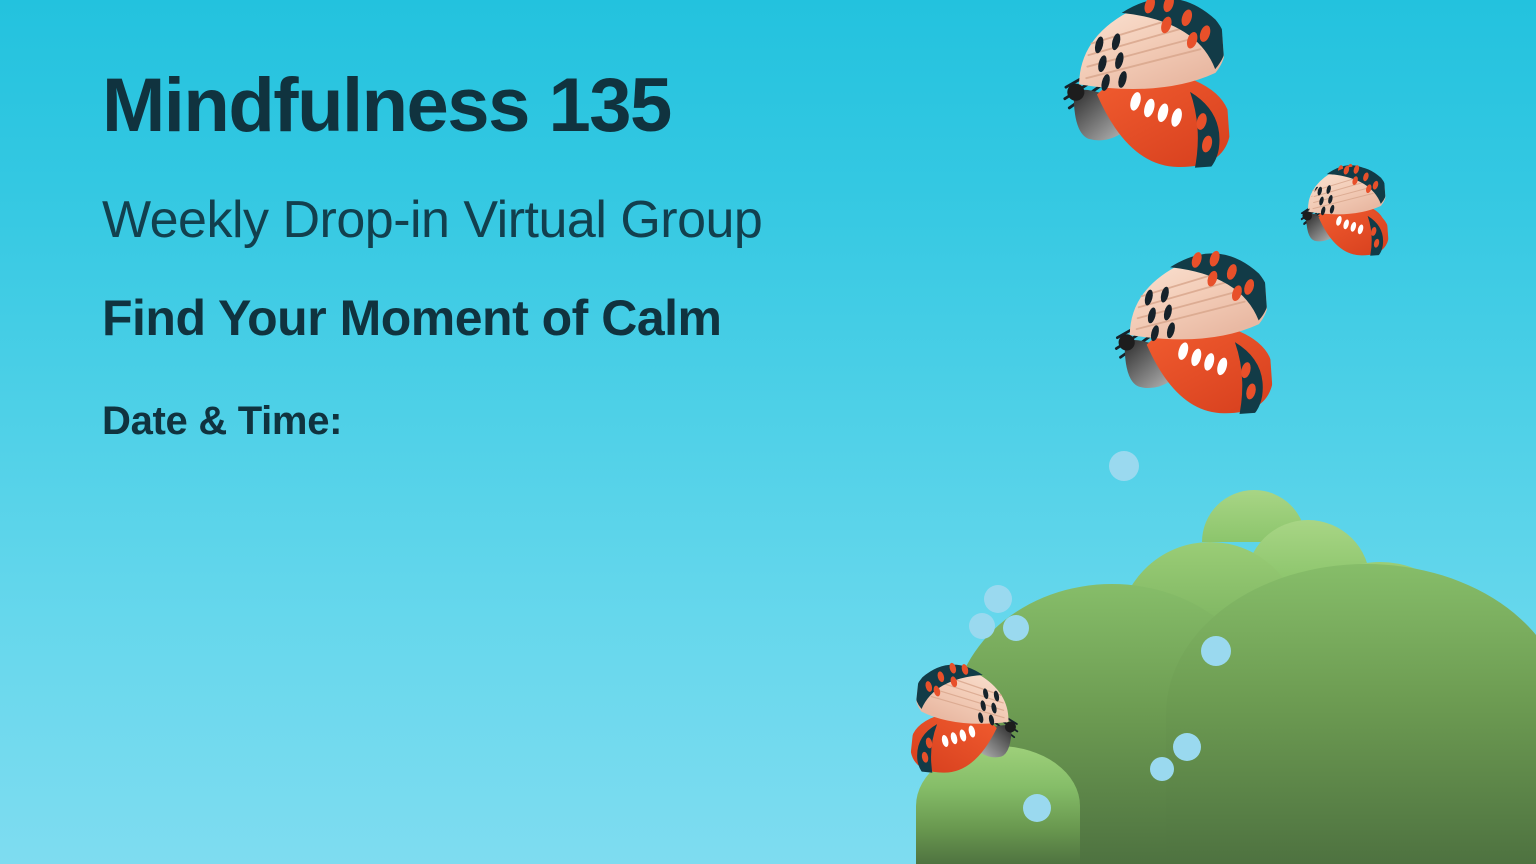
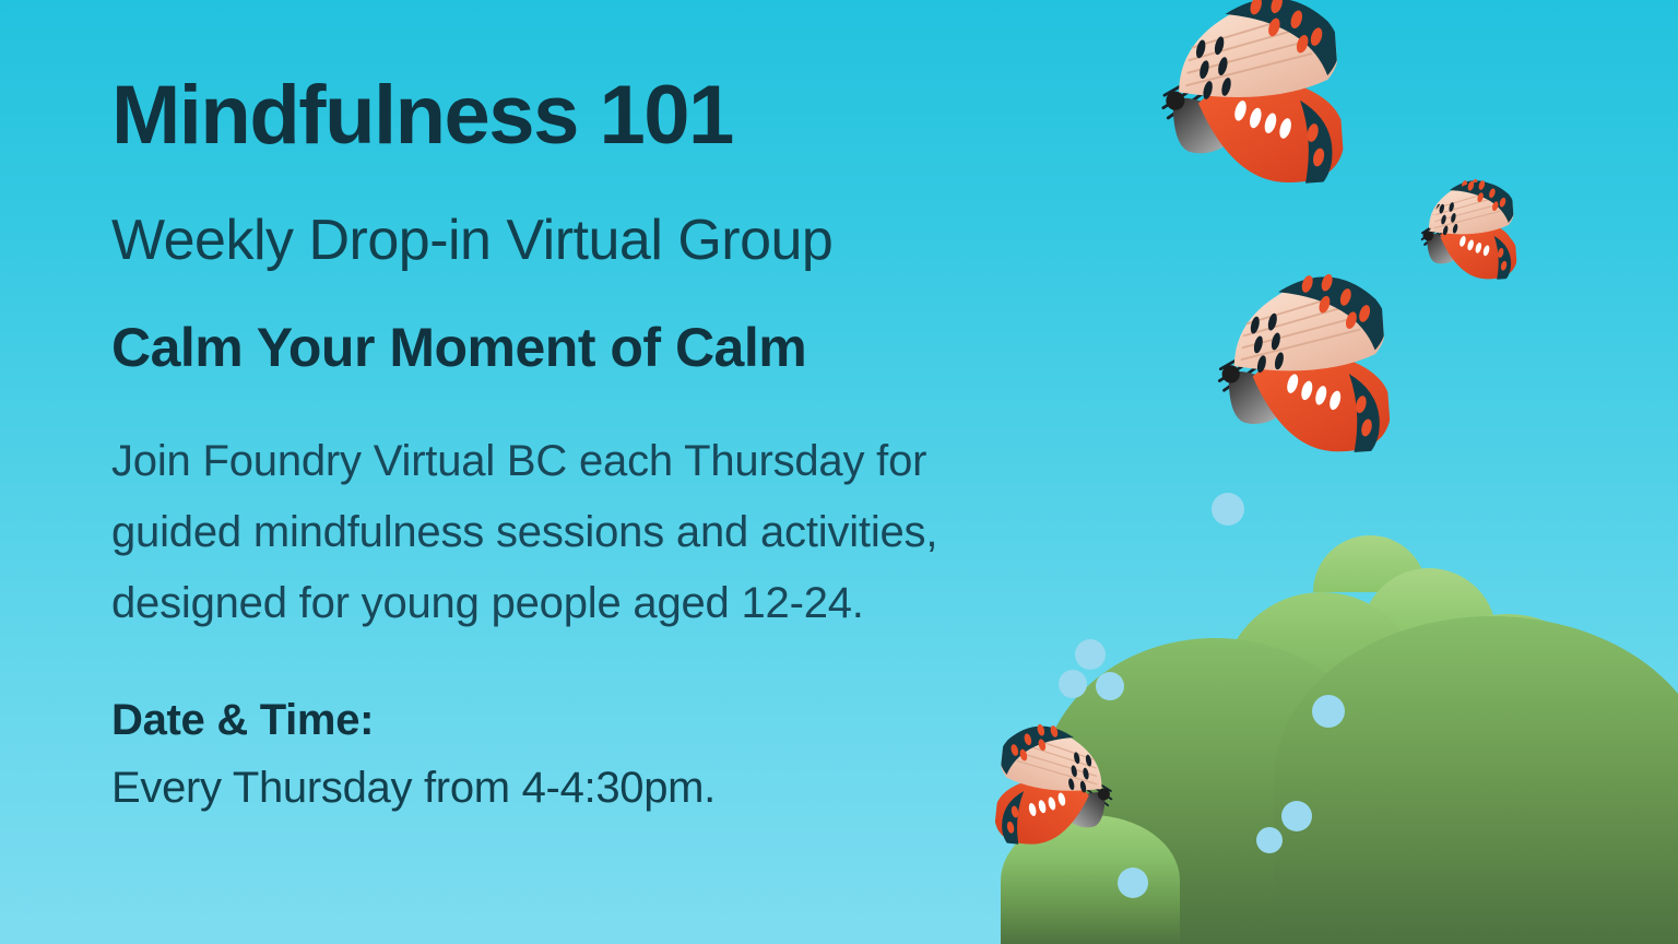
- Mindfulness 135
+ Mindfulness 101
  Weekly Drop-in Virtual Group
- Find Your Moment of Calm
+ Calm Your Moment of Calm
+ Join Foundry Virtual BC each Thursday for
+ guided mindfulness sessions and activities,
+ designed for young people aged 12-24.
  Date & Time:
+ Every Thursday from 4-4:30pm.
